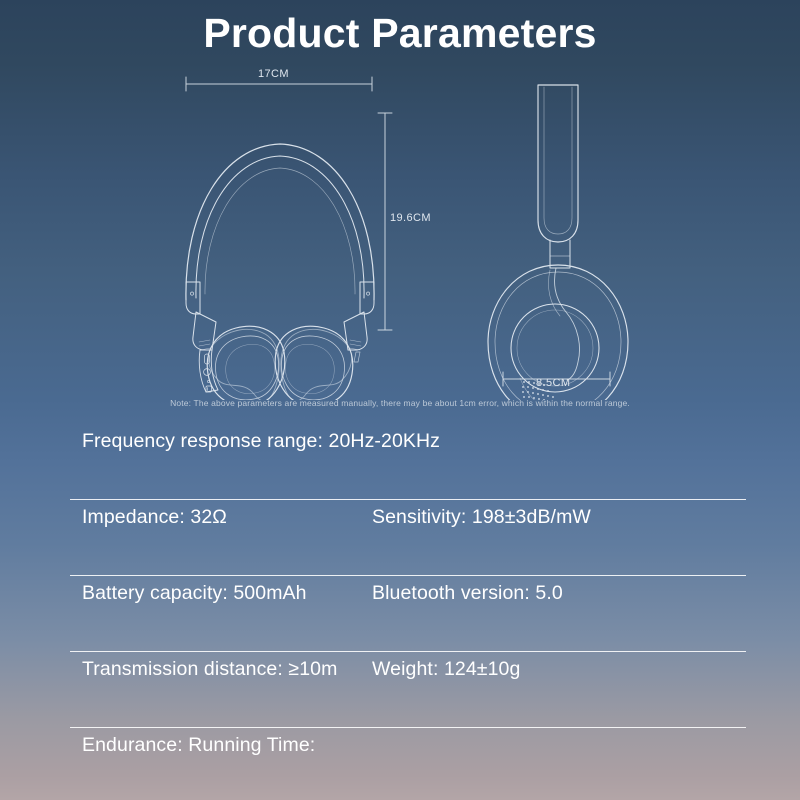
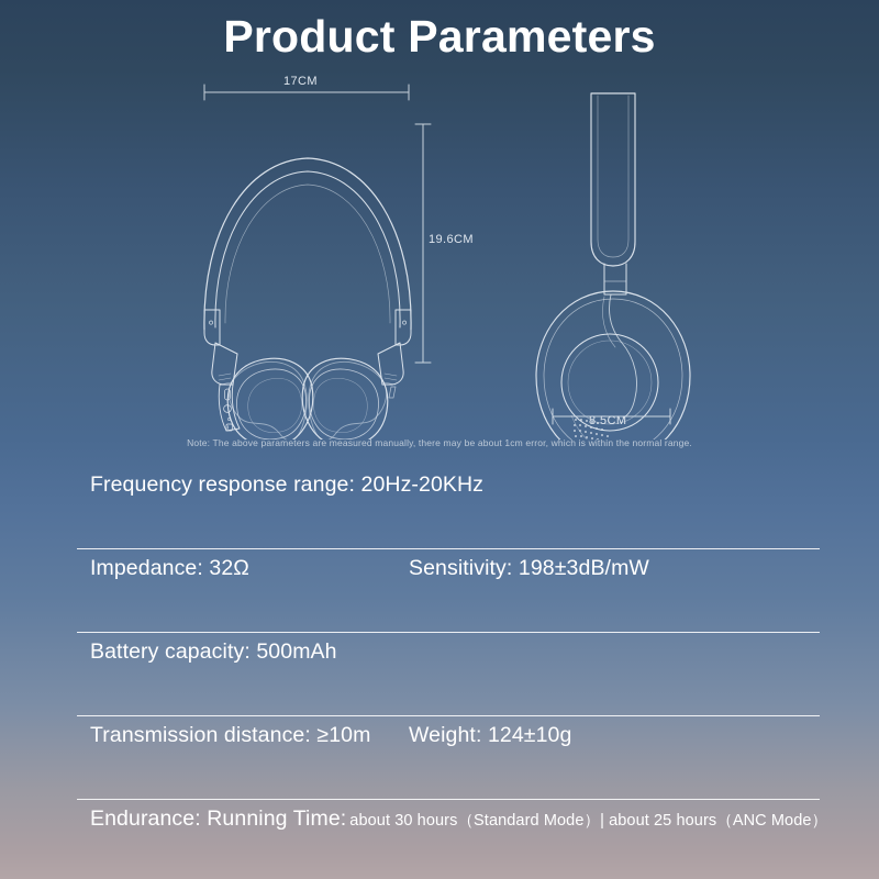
  Product Parameters
  17CM
  19.6CM
  8.5CM
  Note: The above parameters are measured manually, there may be about 1cm error, which is within the normal range.
  Frequency response range: 20Hz-20KHz
  Impedance: 32Ω
  Sensitivity: 198±3dB/mW
  Battery capacity: 500mAh
- Bluetooth version: 5.0
  Transmission distance: ≥10m
  Weight: 124±10g
  Endurance: Running Time:
+ about 30 hours（Standard Mode）| about 25 hours（ANC Mode）
